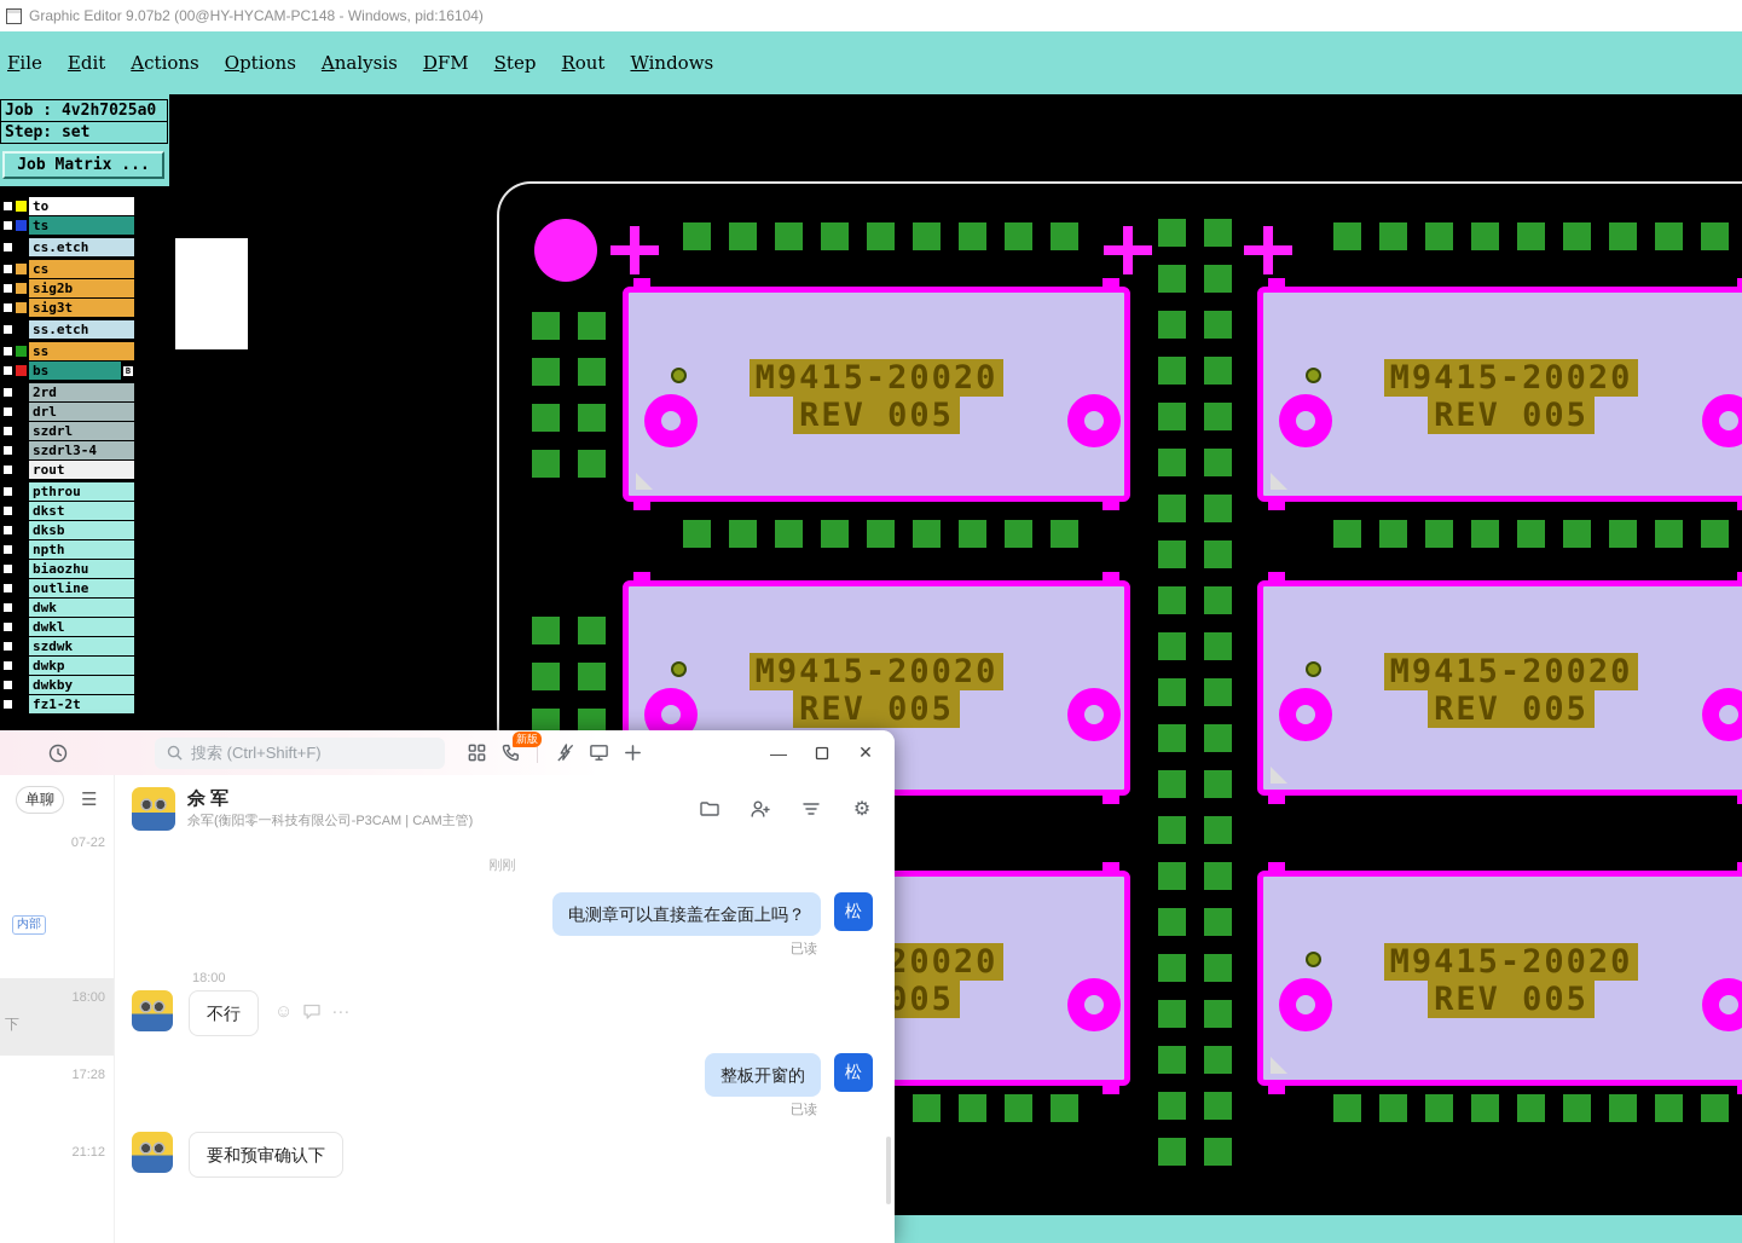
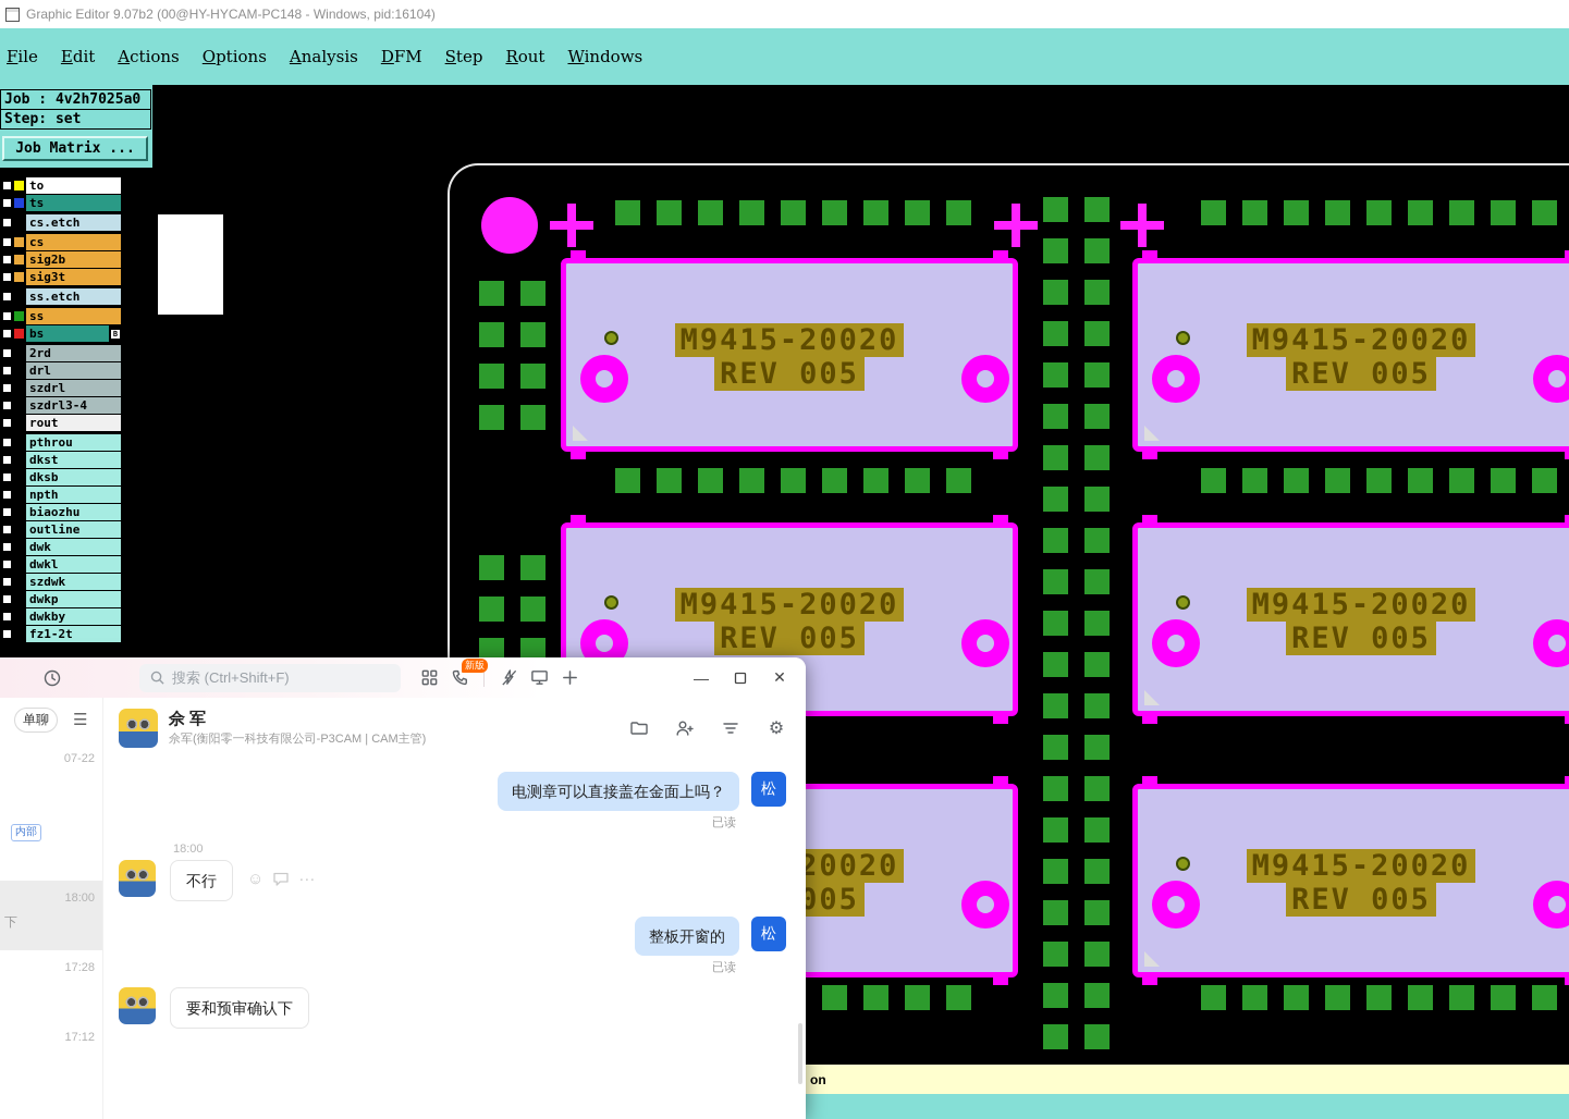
  Graphic Editor 9.07b2 (00@HY-HYCAM-PC148 - Windows, pid:16104)
  File
  Edit
  Actions
  Options
  Analysis
  DFM
  Step
  Rout
  Windows
  Job : 4v2h7025a0
  Step: set
  Job Matrix ...
  to
  ts
  cs.etch
  cs
  sig2b
  sig3t
  ss.etch
  ss
  bs
  B
  2rd
  drl
  szdrl
  szdrl3-4
  rout
  pthrou
  dkst
  dksb
  npth
  biaozhu
  outline
  dwk
  dwkl
  szdwk
  dwkp
  dwkby
  fz1-2t
+ on
  M9415-20020
  REV 005
  M9415-20020
  REV 005
  M9415-20020
  REV 005
  M9415-20020
  REV 005
  M9415-20020
  REV 005
  搜索 (Ctrl+Shift+F)
  新版
  —
  ✕
  单聊
  ☰
  07-22
  内部
  18:00
  下
  17:28
- 21:12
+ 17:12
  佘 军
  佘军(衡阳零一科技有限公司-P3CAM | CAM主管)
  ⚙
- 刚刚
  电测章可以直接盖在金面上吗？
  松
  已读
  18:00
  不行
  ☺
  ···
  整板开窗的
  松
  已读
  要和预审确认下
